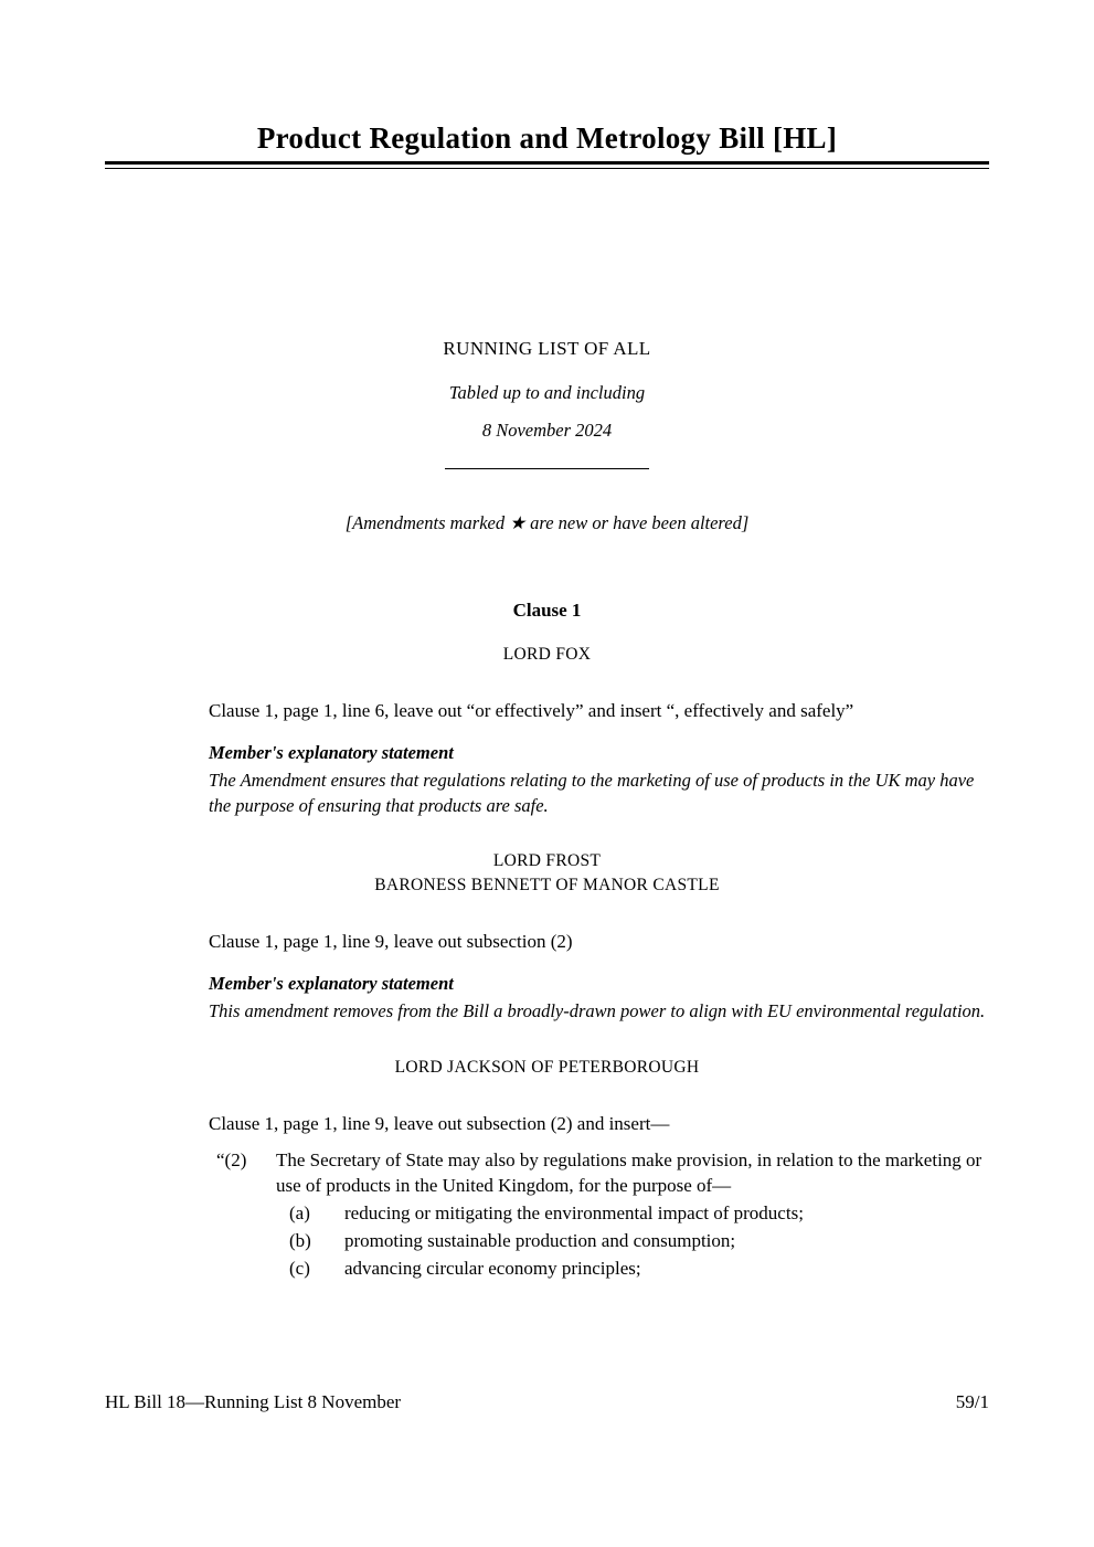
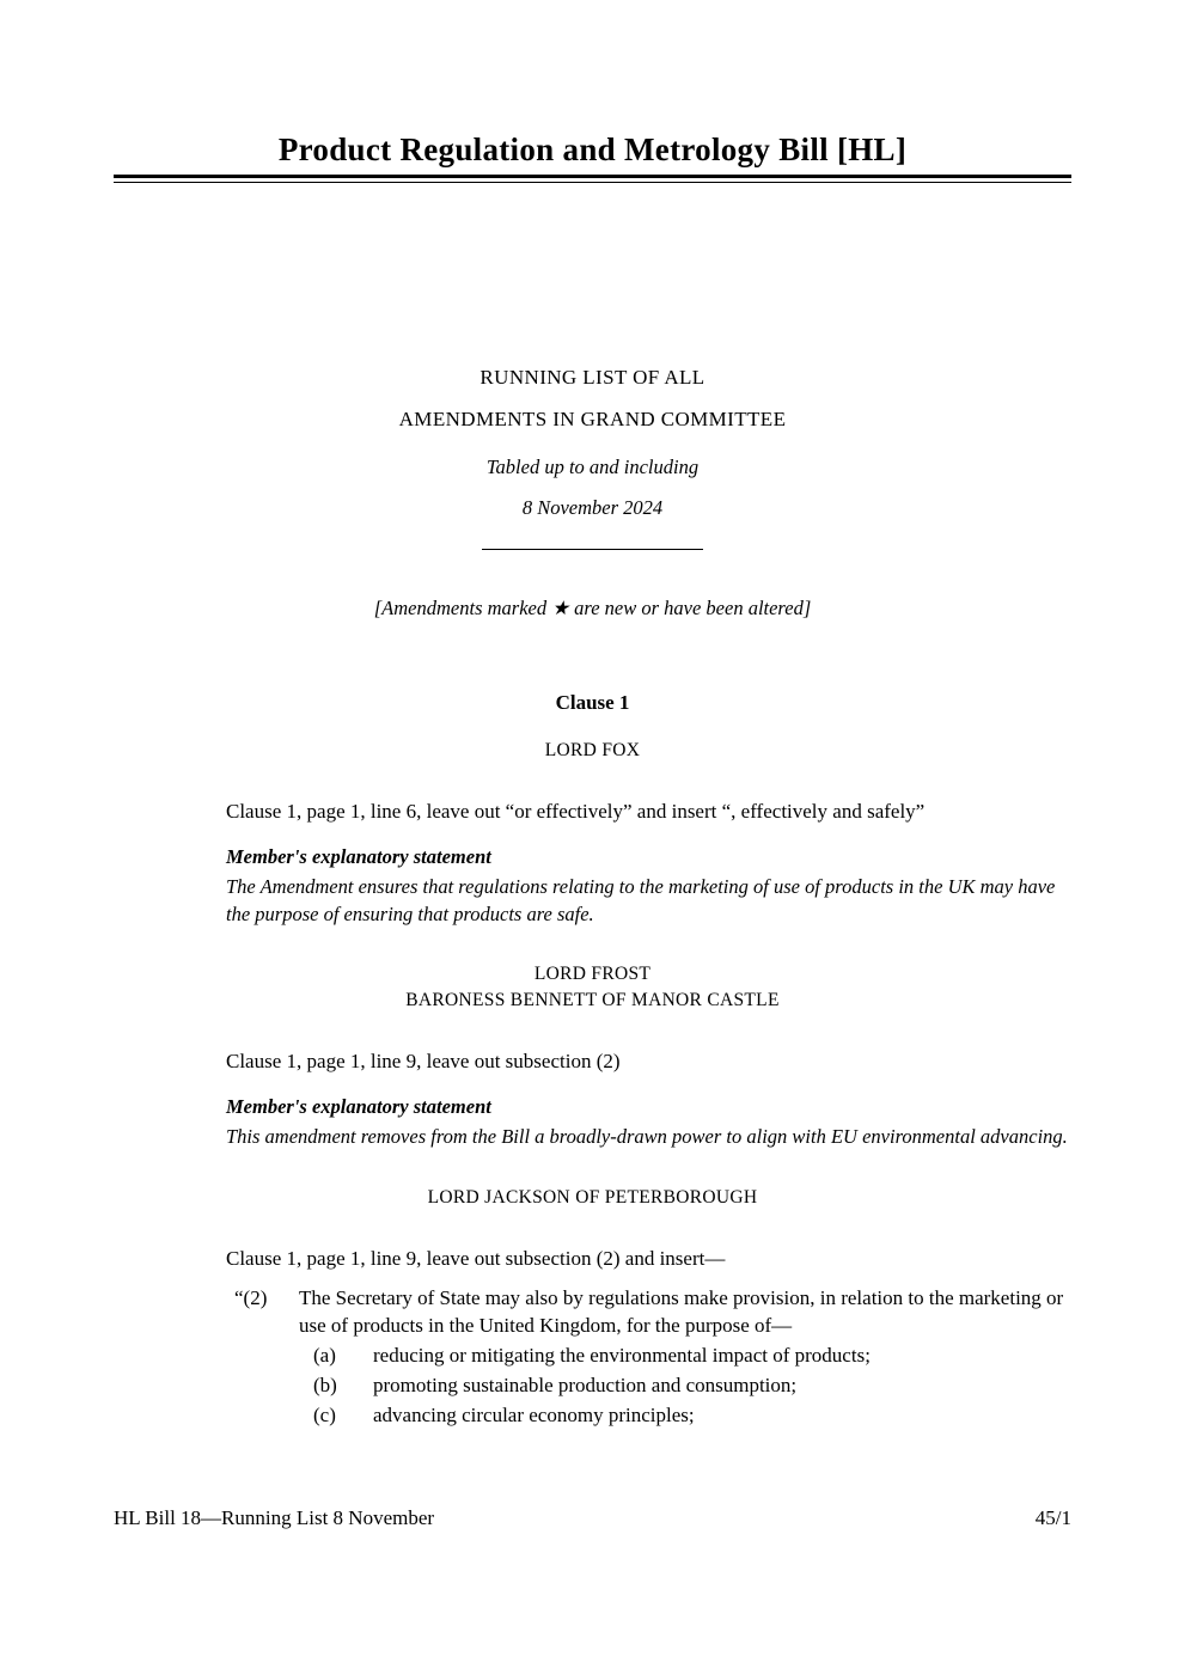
  Product Regulation and Metrology Bill [HL]
  RUNNING LIST OF ALL
+ AMENDMENTS IN GRAND COMMITTEE
  Tabled up to and including
  8 November 2024
  [Amendments marked ★ are new or have been altered]
  Clause 1
  LORD FOX
  Clause 1, page 1, line 6, leave out “or effectively” and insert “, effectively and safely”
  Member's explanatory statement
  The Amendment ensures that regulations relating to the marketing of use of products in the UK may have the purpose of ensuring that products are safe.
  LORD FROST
  BARONESS BENNETT OF MANOR CASTLE
  Clause 1, page 1, line 9, leave out subsection (2)
  Member's explanatory statement
- This amendment removes from the Bill a broadly-drawn power to align with EU environmental regulation.
+ This amendment removes from the Bill a broadly-drawn power to align with EU environmental advancing.
  LORD JACKSON OF PETERBOROUGH
  Clause 1, page 1, line 9, leave out subsection (2) and insert—
  “(2)
  The Secretary of State may also by regulations make provision, in relation to the marketing or use of products in the United Kingdom, for the purpose of—
  (a)
  reducing or mitigating the environmental impact of products;
  (b)
  promoting sustainable production and consumption;
  (c)
  advancing circular economy principles;
  HL Bill 18—Running List 8 November
- 59/1
+ 45/1
